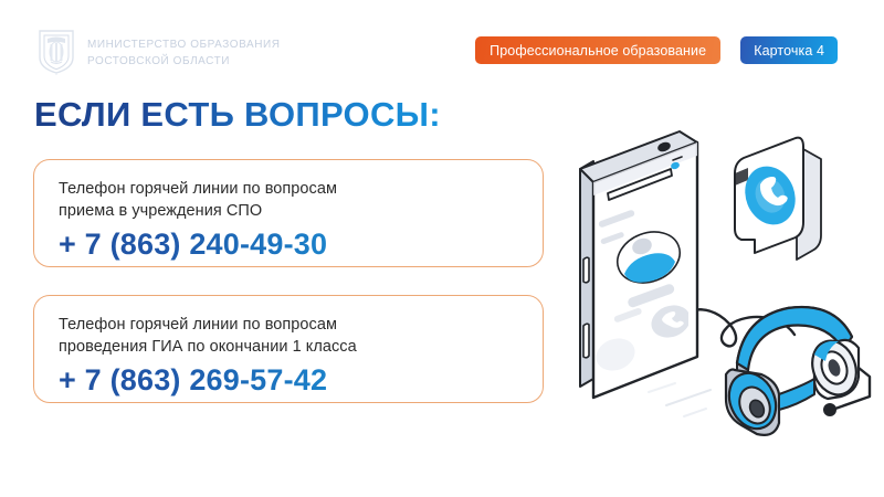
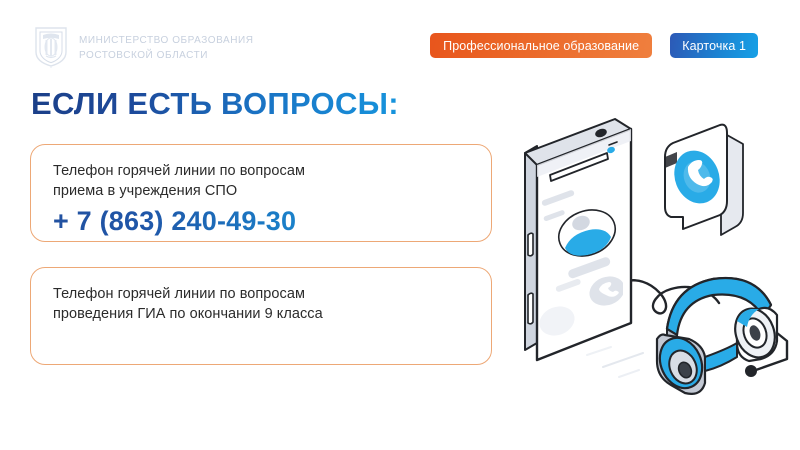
  МИНИСТЕРСТВО ОБРАЗОВАНИЯ
  РОСТОВСКОЙ ОБЛАСТИ
  Профессиональное образование
- Карточка 4
+ Карточка 1
  ЕСЛИ ЕСТЬ ВОПРОСЫ:
  Телефон горячей линии по вопросам
  приема в учреждения СПО
  + 7 (863) 240-49-30
  Телефон горячей линии по вопросам
- проведения ГИА по окончании 1 класса
+ проведения ГИА по окончании 9 класса
- + 7 (863) 269-57-42
